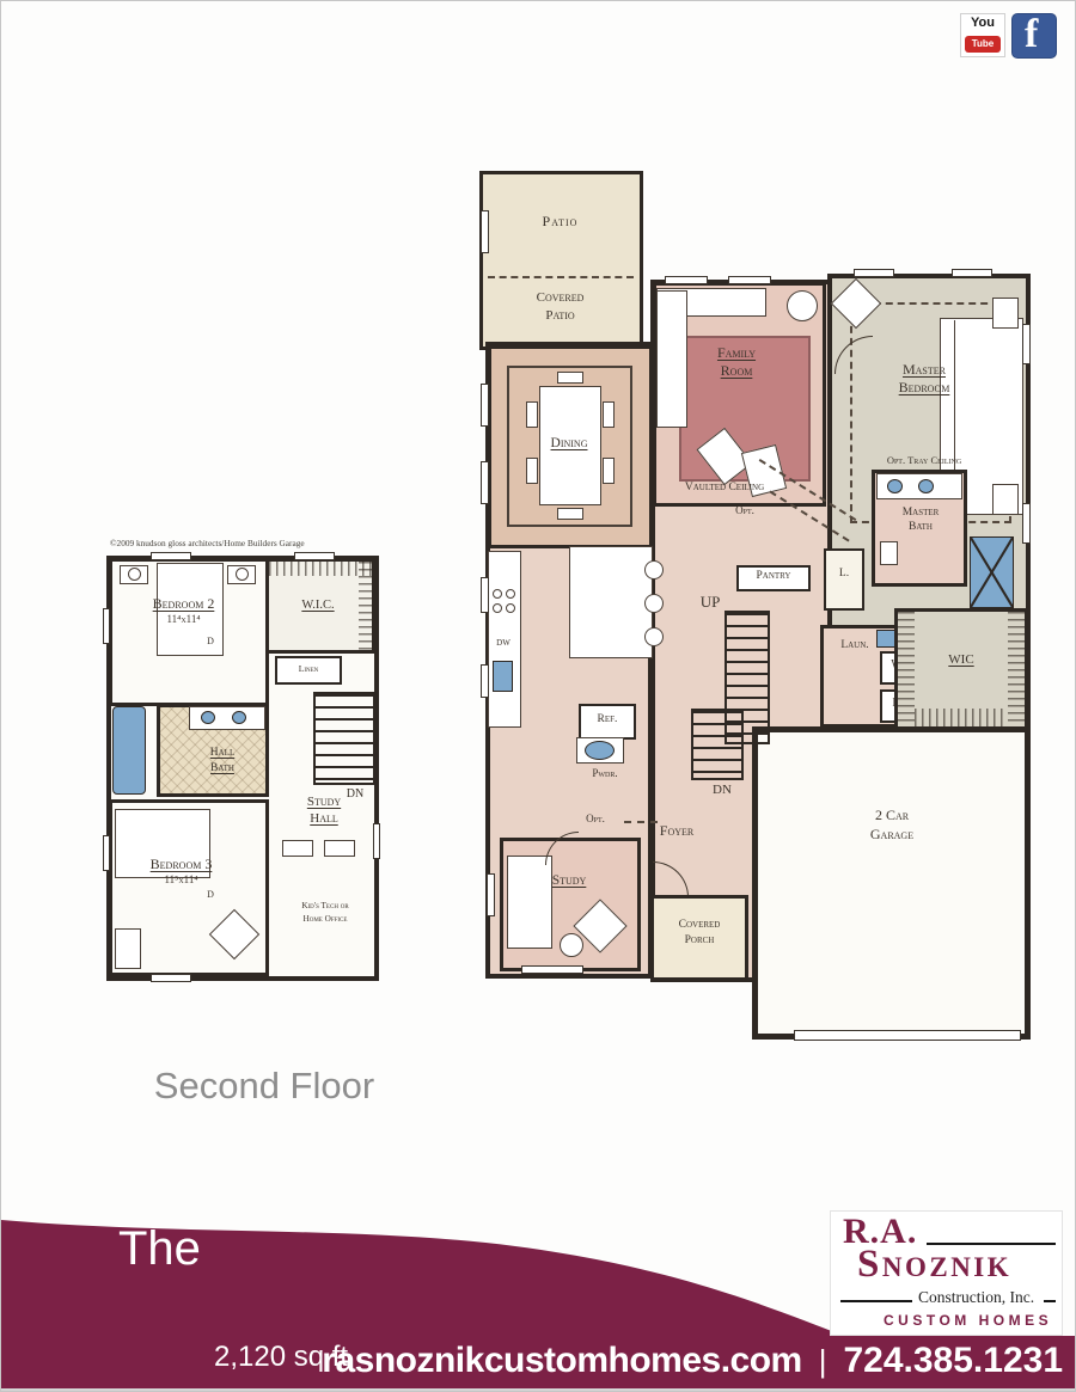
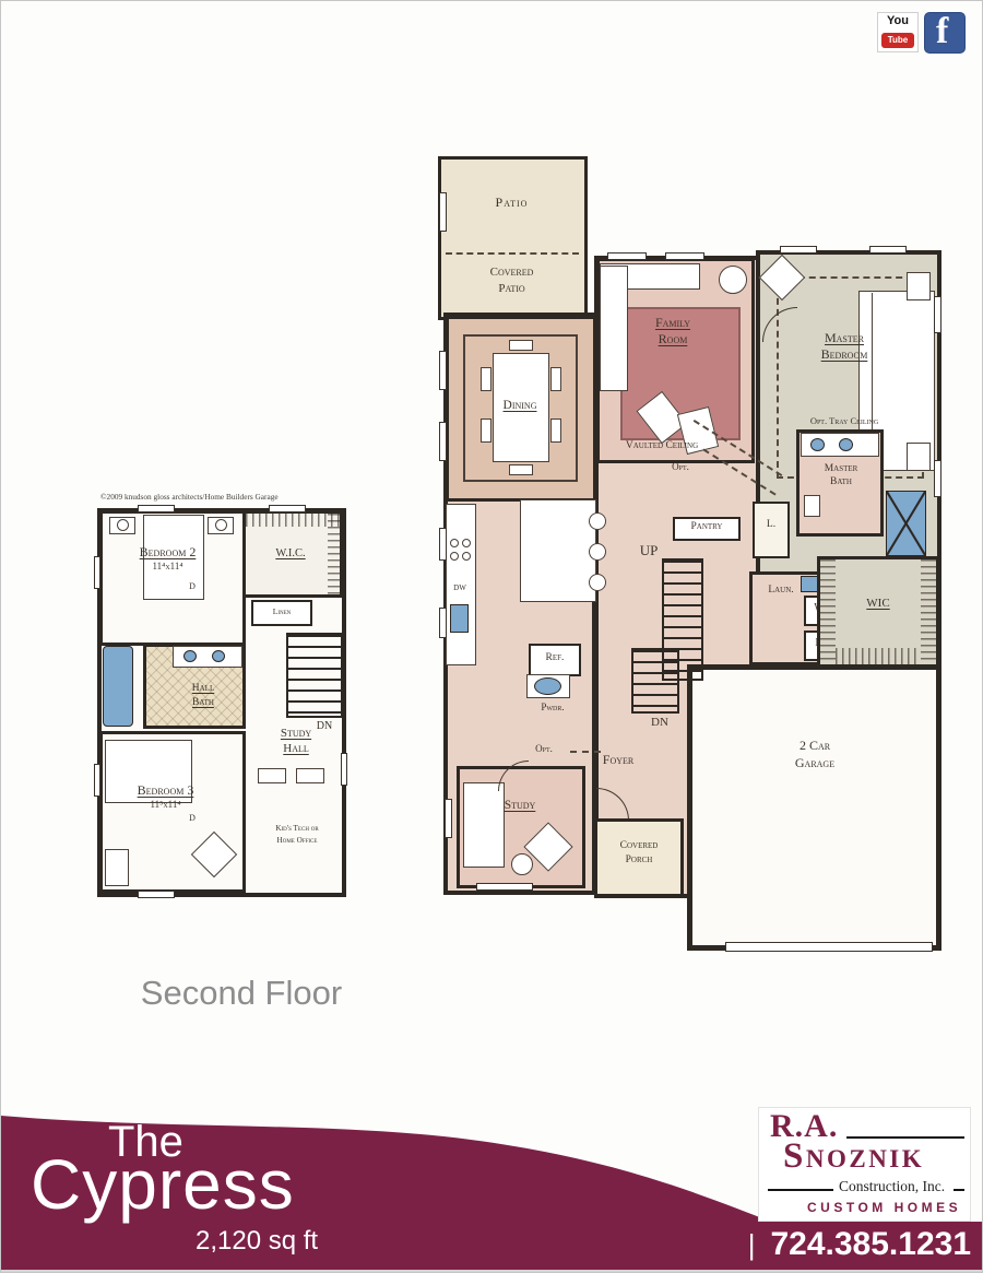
  You
  Tube
  f
  Patio
  Covered
  Patio
  Family
  Room
  Vaulted Ceiling
  Opt.
  Master
  Bedroom
  Opt. Tray Ceiling
  Dining
  DW
  Ref.
  Pantry
  L.
  UP
  DN
  Laun.
  WIC
  Master
  Bath
  Pwdr.
  Opt.
  Foyer
  Study
  Covered
  Porch
  2 Car
  Garage
  ©2009 knudson gloss architects/Home Builders Garage
  Bedroom 2
  11⁴x11⁴
  D
  W.I.C.
  Linen
  Hall
  Bath
  DN
  Study
  Hall
  Bedroom 3
  11⁵x11⁴
  D
  Kid's Tech or
  Home Office
  Second Floor
  The
+ Cypress
  2,120 sq ft
  R.A.
  Snoznik
  Construction, Inc.
  CUSTOM HOMES
- rasnoznikcustomhomes.com
  |
  724.385.1231
